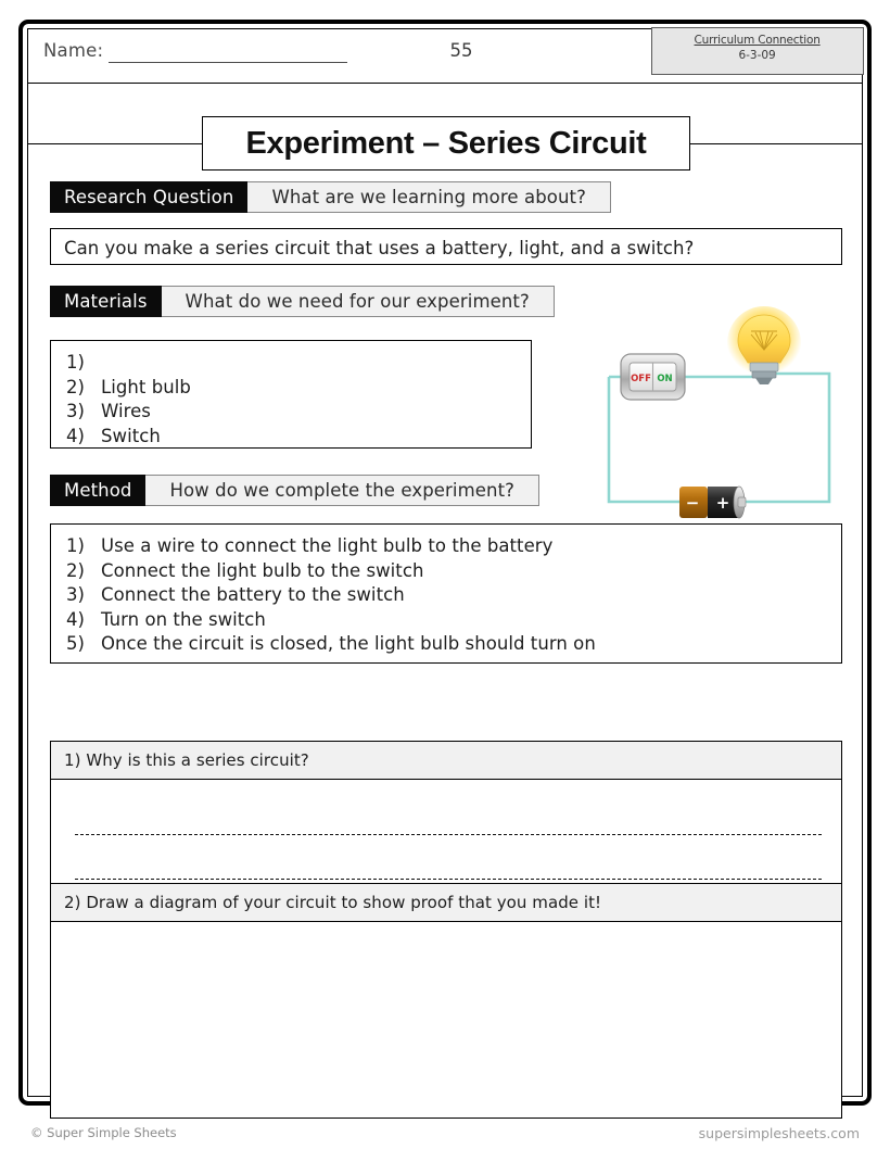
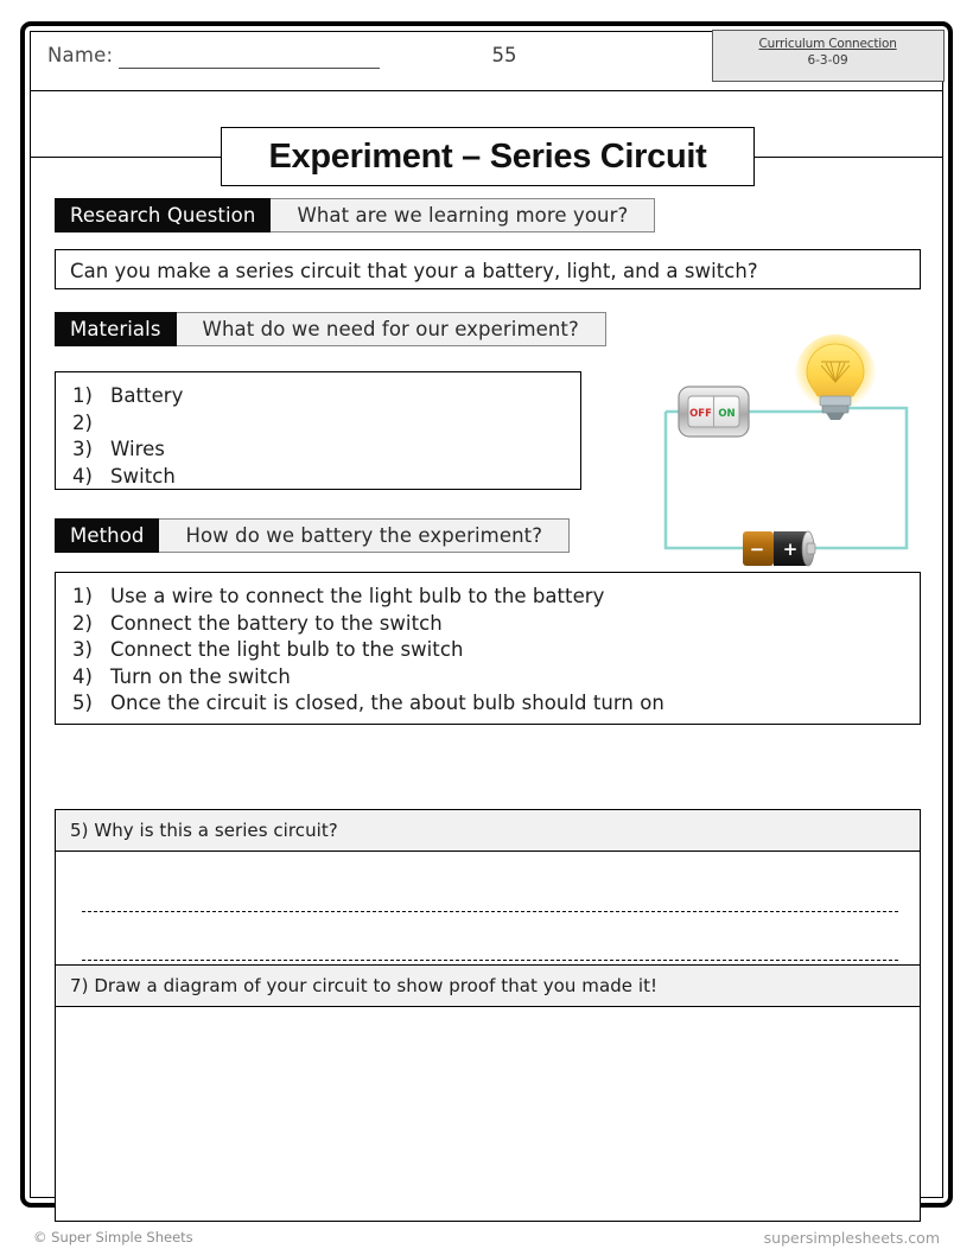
  Name:
  55
  Curriculum Connection
  6-3-09
  Experiment – Series Circuit
  Research Question
- What are we learning more about?
+ What are we learning more your?
- Can you make a series circuit that uses a battery, light, and a switch?
+ Can you make a series circuit that your a battery, light, and a switch?
  Materials
  What do we need for our experiment?
  1)
+ Battery
  2)
- Light bulb
  3)
  Wires
  4)
  Switch
  OFF
  ON
  −
  +
  Method
- How do we complete the experiment?
+ How do we battery the experiment?
  1)
  Use a wire to connect the light bulb to the battery
  2)
- Connect the light bulb to the switch
+ Connect the battery to the switch
  3)
- Connect the battery to the switch
+ Connect the light bulb to the switch
  4)
  Turn on the switch
  5)
- Once the circuit is closed, the light bulb should turn on
+ Once the circuit is closed, the about bulb should turn on
- 1) Why is this a series circuit?
+ 5) Why is this a series circuit?
- 2) Draw a diagram of your circuit to show proof that you made it!
+ 7) Draw a diagram of your circuit to show proof that you made it!
  © Super Simple Sheets
  supersimplesheets.com
